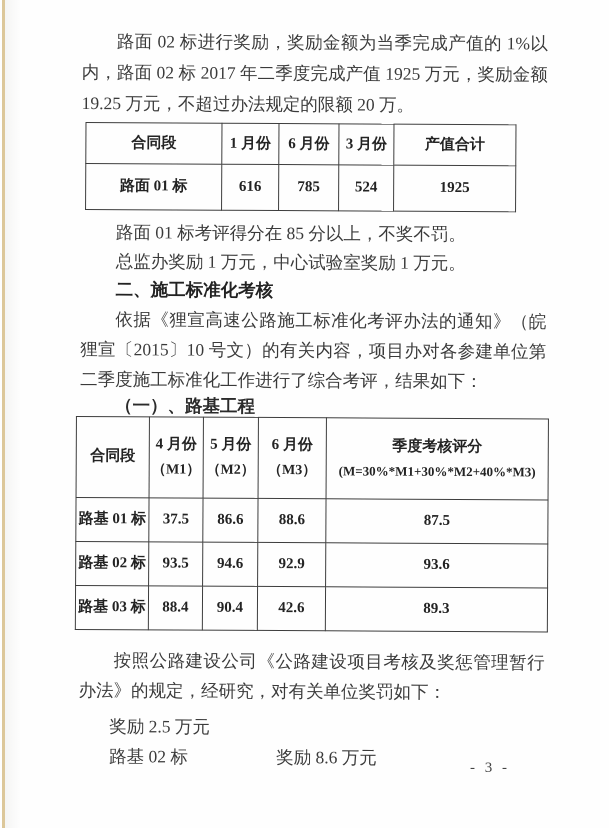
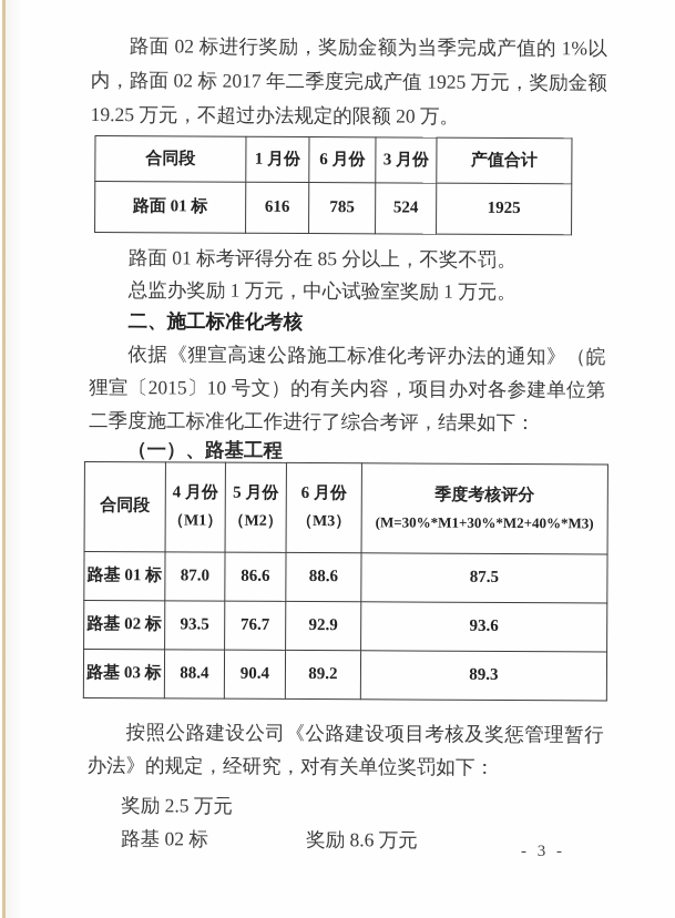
  路面 02 标进行奖励，奖励金额为当季完成产值的 1%以内，路面 02 标 2017 年二季度完成产值 1925 万元，奖励金额 19.25 万元，不超过办法规定的限额 20 万。
  合同段	1 月份	6 月份	3 月份	产值合计
  路面 01 标	616	785	524	1925
  路面 01 标考评得分在 85 分以上，不奖不罚。
  总监办奖励 1 万元，中心试验室奖励 1 万元。
  二、施工标准化考核
  依据《狸宣高速公路施工标准化考评办法的通知》（皖狸宣〔2015〕10 号文）的有关内容，项目办对各参建单位第二季度施工标准化工作进行了综合考评，结果如下：
  （一）、路基工程
  合同段	4 月份（M1）	5 月份（M2）	6 月份（M3）	季度考核评分(M=30%*M1+30%*M2+40%*M3)
- 路基 01 标	37.5	86.6	88.6	87.5
+ 路基 01 标	87.0	86.6	88.6	87.5
- 路基 02 标	93.5	94.6	92.9	93.6
+ 路基 02 标	93.5	76.7	92.9	93.6
- 路基 03 标	88.4	90.4	42.6	89.3
+ 路基 03 标	88.4	90.4	89.2	89.3
  按照公路建设公司《公路建设项目考核及奖惩管理暂行办法》的规定，经研究，对有关单位奖罚如下：
  奖励 2.5 万元
  路基 02 标
  奖励 8.6 万元
  - 3 -
